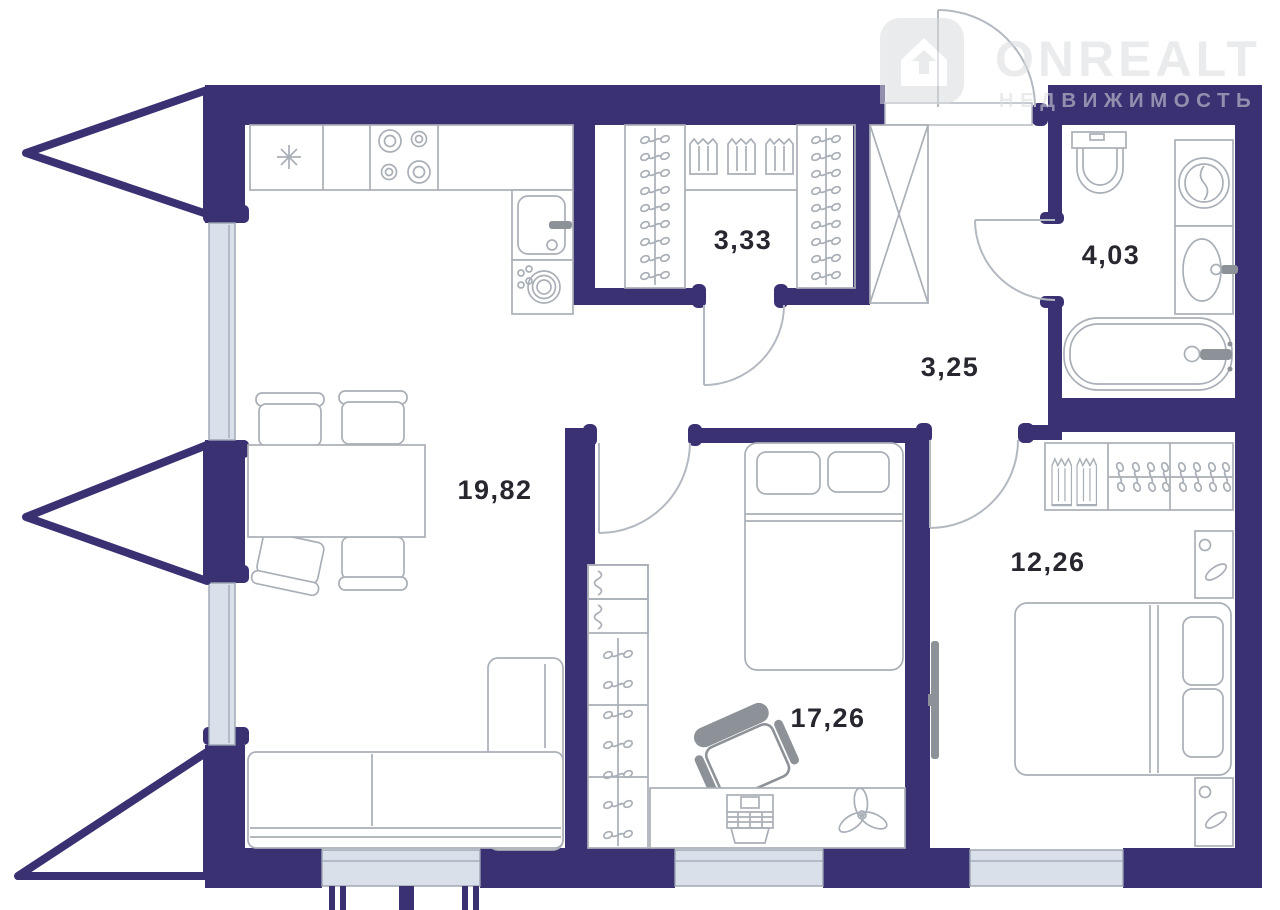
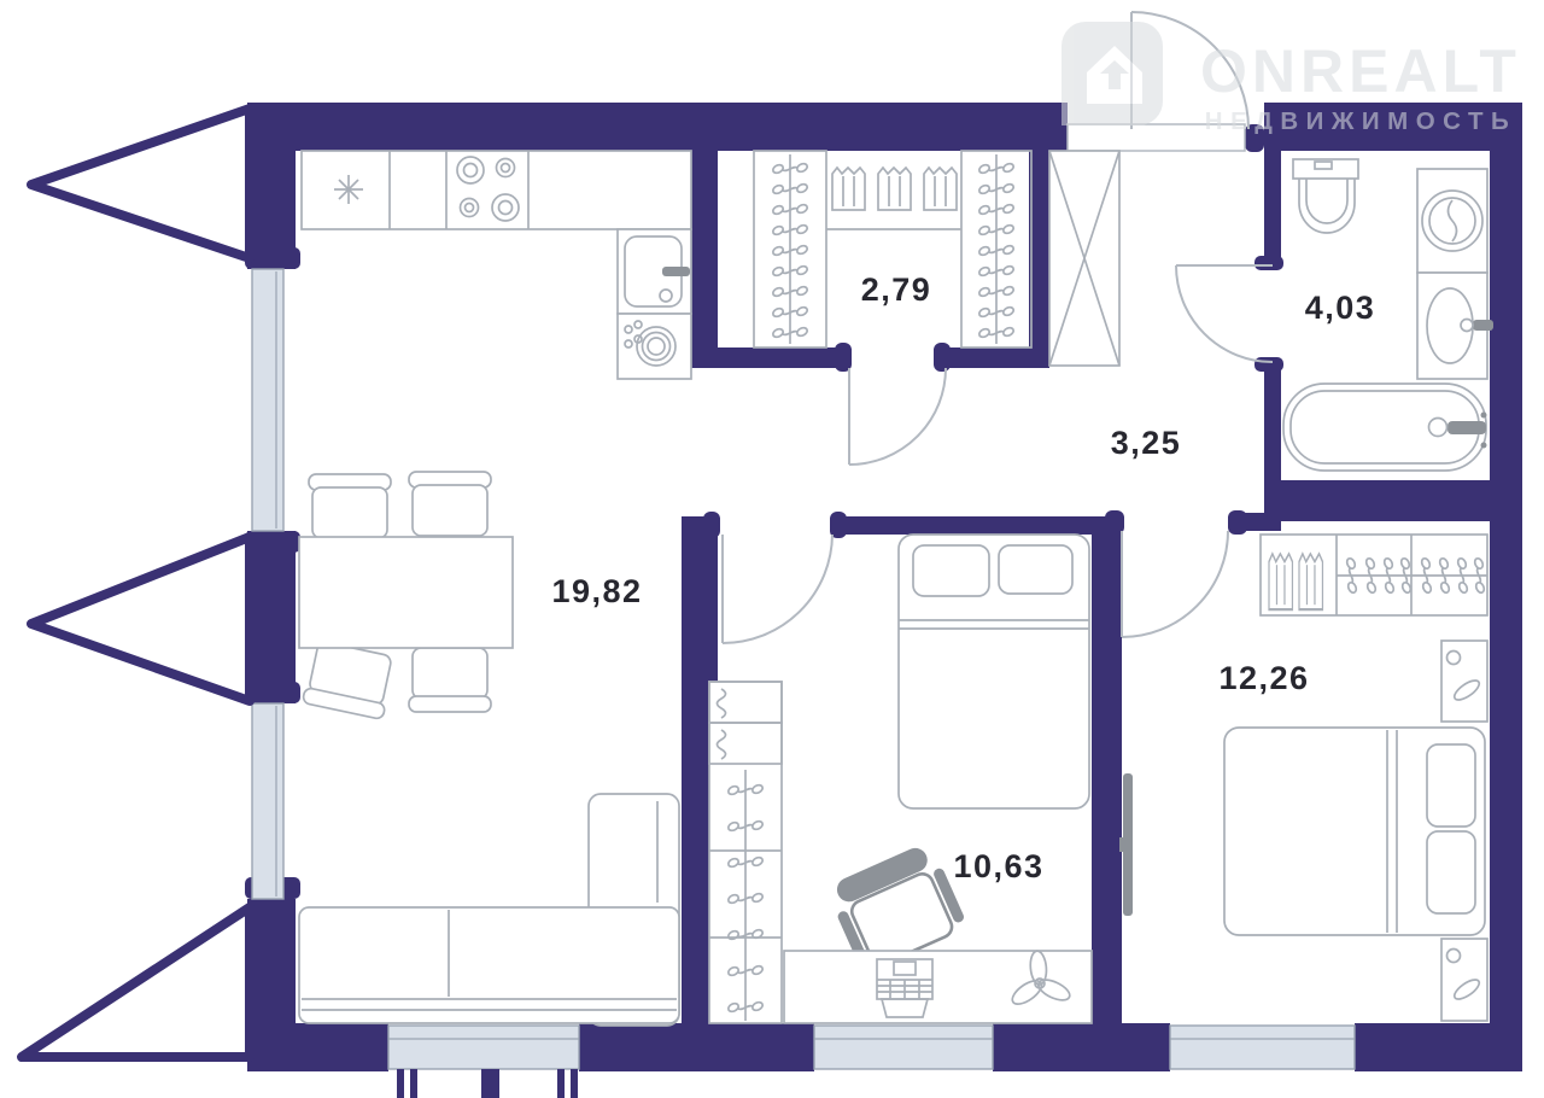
  19,82
- 3,33
+ 2,79
  3,25
  4,03
  12,26
- 17,26
+ 10,63
  ONREALT
  НЕДВИЖИМОСТЬ
